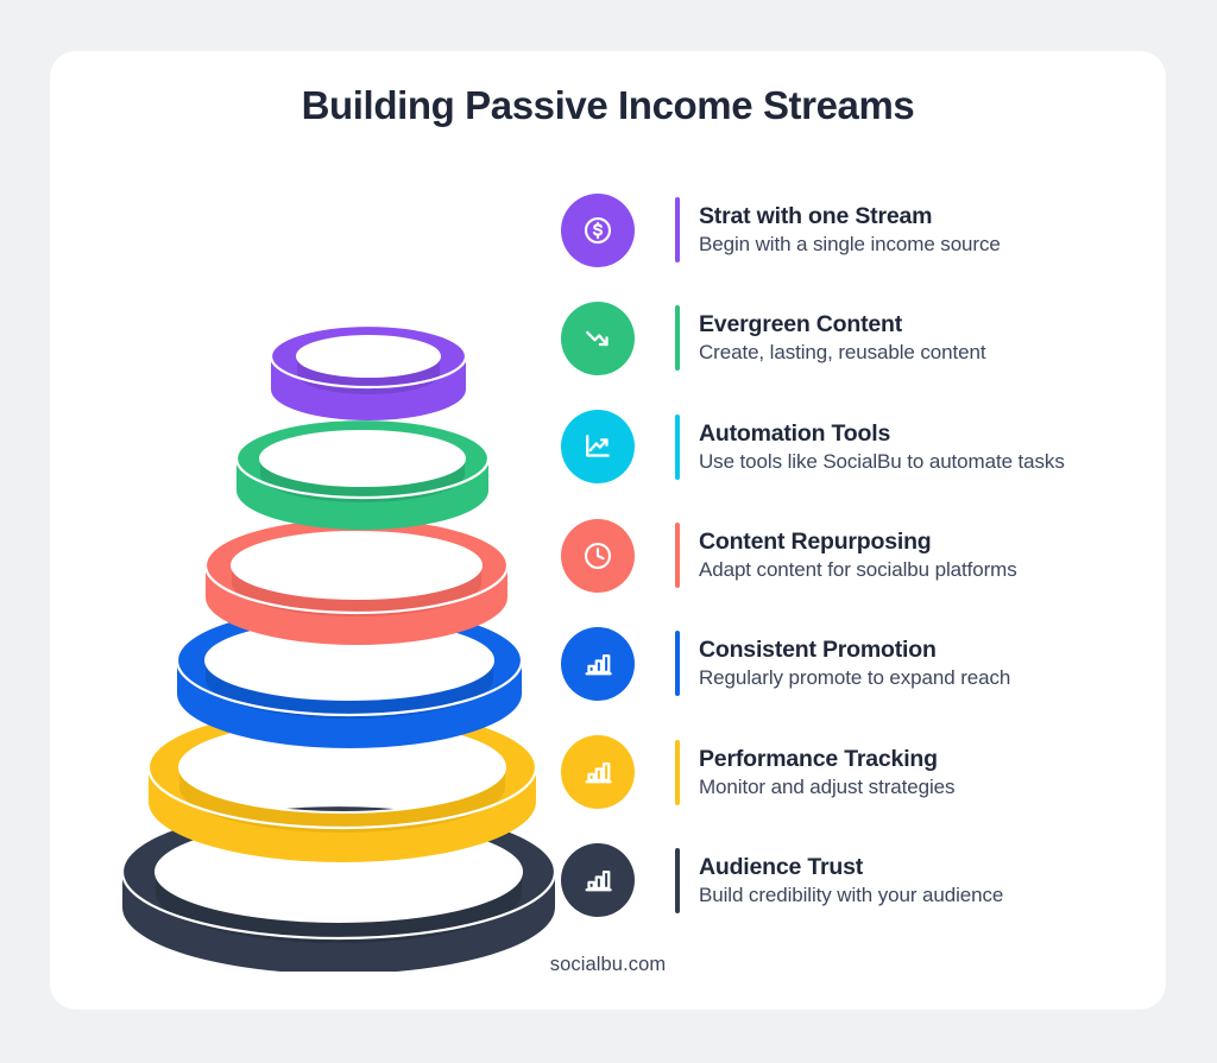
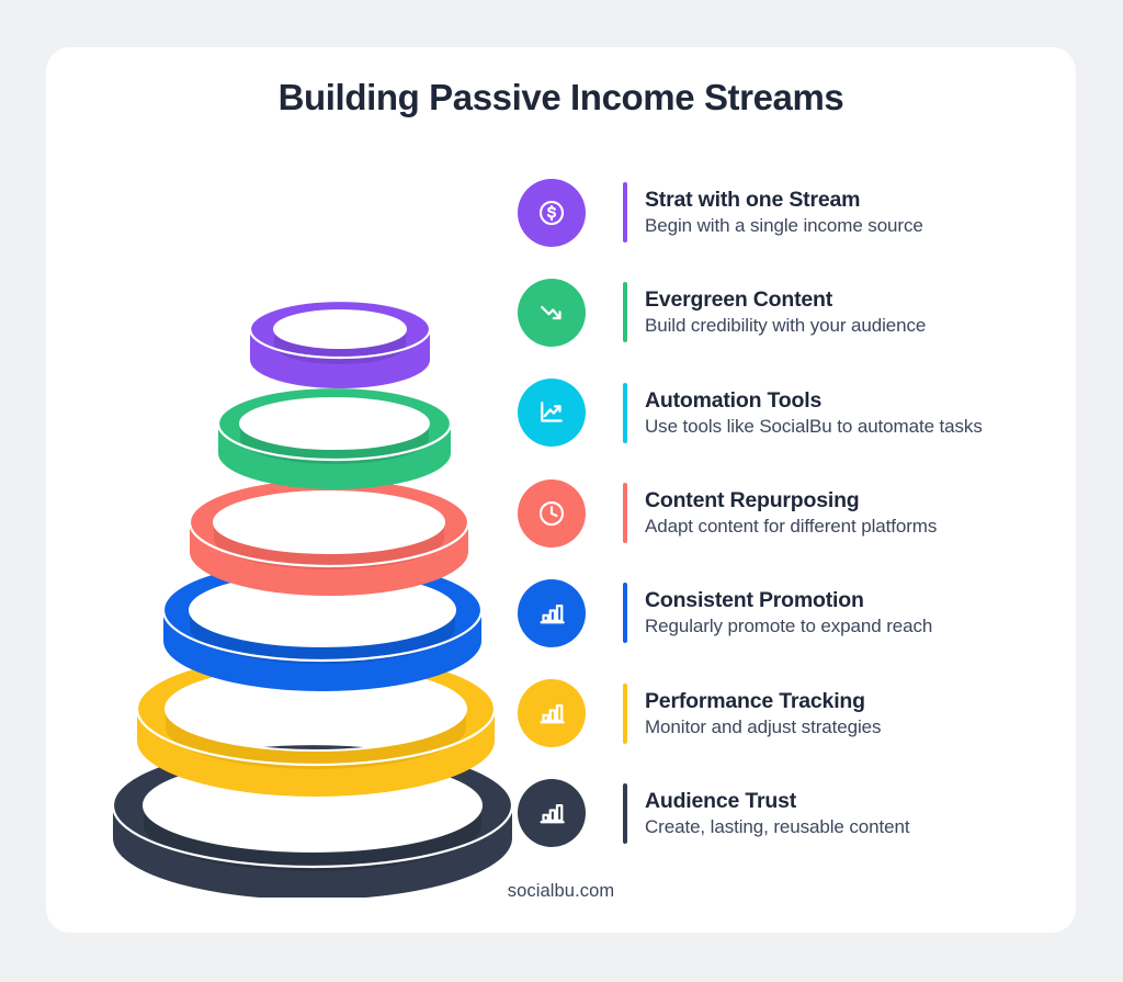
  Building Passive Income Streams
  Strat with one Stream
  Begin with a single income source
  Evergreen Content
- Create, lasting, reusable content
+ Build credibility with your audience
  Automation Tools
  Use tools like SocialBu to automate tasks
  Content Repurposing
- Adapt content for socialbu platforms
+ Adapt content for different platforms
  Consistent Promotion
  Regularly promote to expand reach
  Performance Tracking
  Monitor and adjust strategies
  Audience Trust
- Build credibility with your audience
+ Create, lasting, reusable content
  socialbu.com
